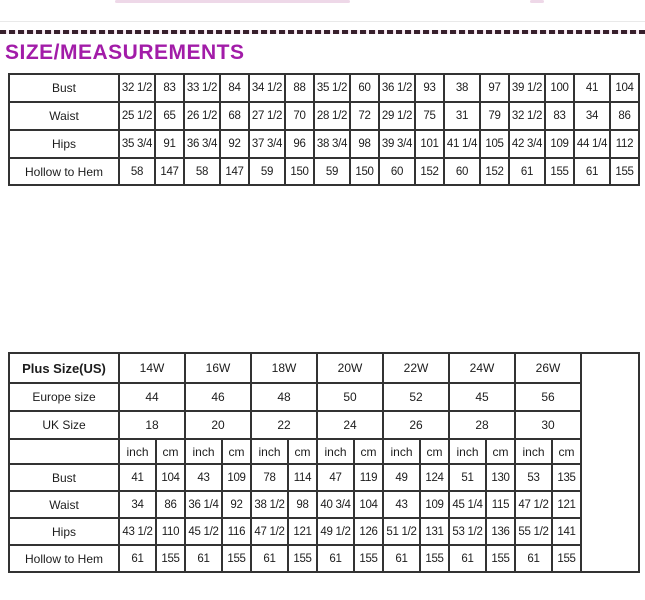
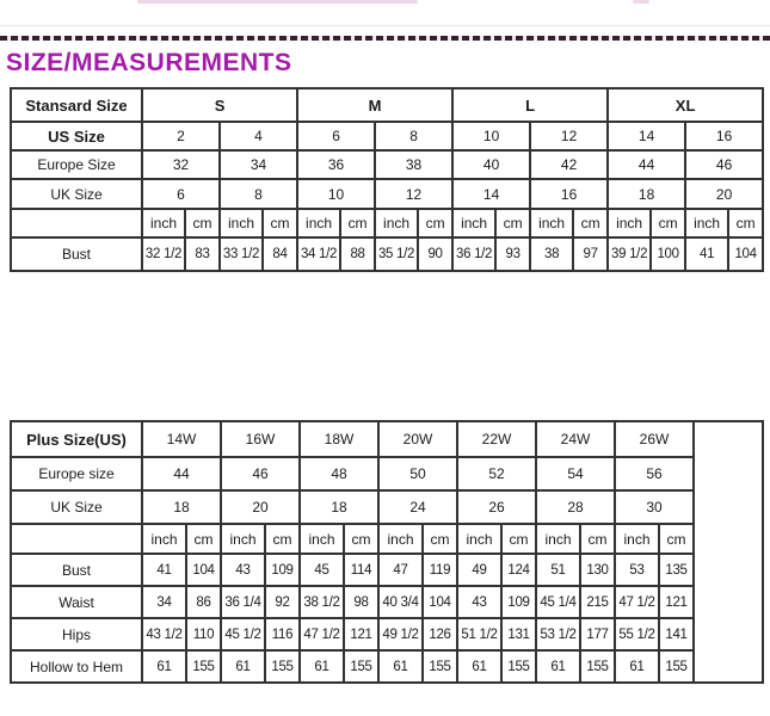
  SIZE/MEASUREMENTS
+ Stansard Size	S	M	L	XL
+ US Size	2	4	6	8	10	12	14	16
+ Europe Size	32	34	36	38	40	42	44	46
+ UK Size	6	8	10	12	14	16	18	20
+ 	inch	cm	inch	cm	inch	cm	inch	cm	inch	cm	inch	cm	inch	cm	inch	cm
- Bust	32 1/2	83	33 1/2	84	34 1/2	88	35 1/2	60	36 1/2	93	38	97	39 1/2	100	41	104
+ Bust	32 1/2	83	33 1/2	84	34 1/2	88	35 1/2	90	36 1/2	93	38	97	39 1/2	100	41	104
- Waist	25 1/2	65	26 1/2	68	27 1/2	70	28 1/2	72	29 1/2	75	31	79	32 1/2	83	34	86
- Hips	35 3/4	91	36 3/4	92	37 3/4	96	38 3/4	98	39 3/4	101	41 1/4	105	42 3/4	109	44 1/4	112
- Hollow to Hem	58	147	58	147	59	150	59	150	60	152	60	152	61	155	61	155
  Plus Size(US)	14W	16W	18W	20W	22W	24W	26W
- Europe size	44	46	48	50	52	45	56
+ Europe size	44	46	48	50	52	54	56
- UK Size	18	20	22	24	26	28	30
+ UK Size	18	20	18	24	26	28	30
  	inch	cm	inch	cm	inch	cm	inch	cm	inch	cm	inch	cm	inch	cm
- Bust	41	104	43	109	78	114	47	119	49	124	51	130	53	135
+ Bust	41	104	43	109	45	114	47	119	49	124	51	130	53	135
- Waist	34	86	36 1/4	92	38 1/2	98	40 3/4	104	43	109	45 1/4	115	47 1/2	121
+ Waist	34	86	36 1/4	92	38 1/2	98	40 3/4	104	43	109	45 1/4	215	47 1/2	121
- Hips	43 1/2	110	45 1/2	116	47 1/2	121	49 1/2	126	51 1/2	131	53 1/2	136	55 1/2	141
+ Hips	43 1/2	110	45 1/2	116	47 1/2	121	49 1/2	126	51 1/2	131	53 1/2	177	55 1/2	141
  Hollow to Hem	61	155	61	155	61	155	61	155	61	155	61	155	61	155
